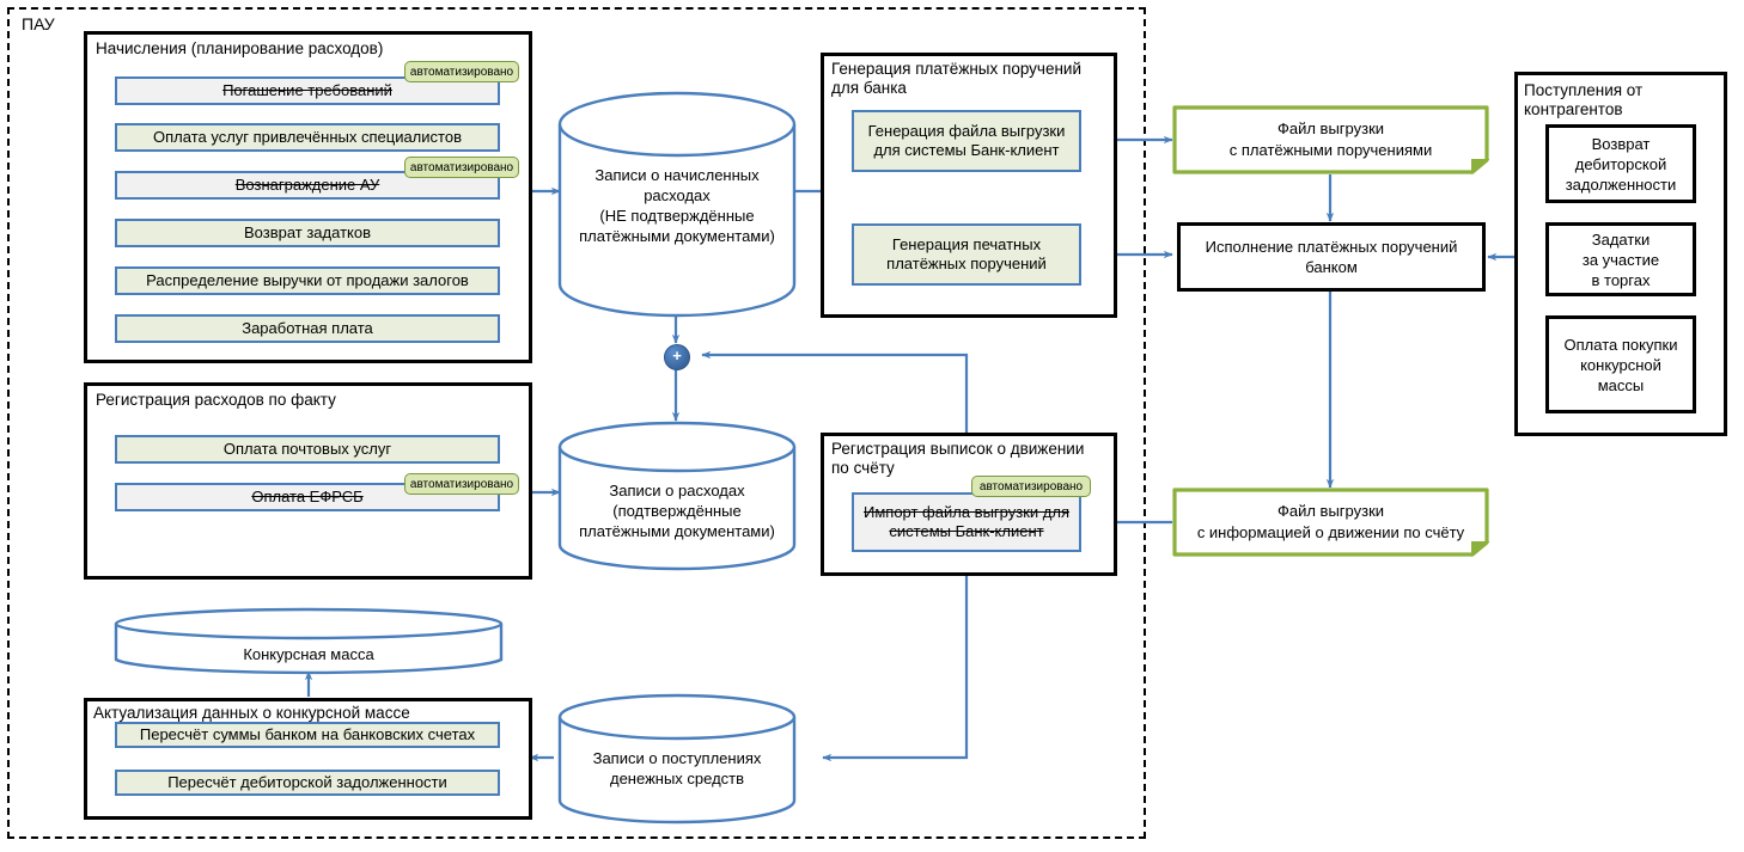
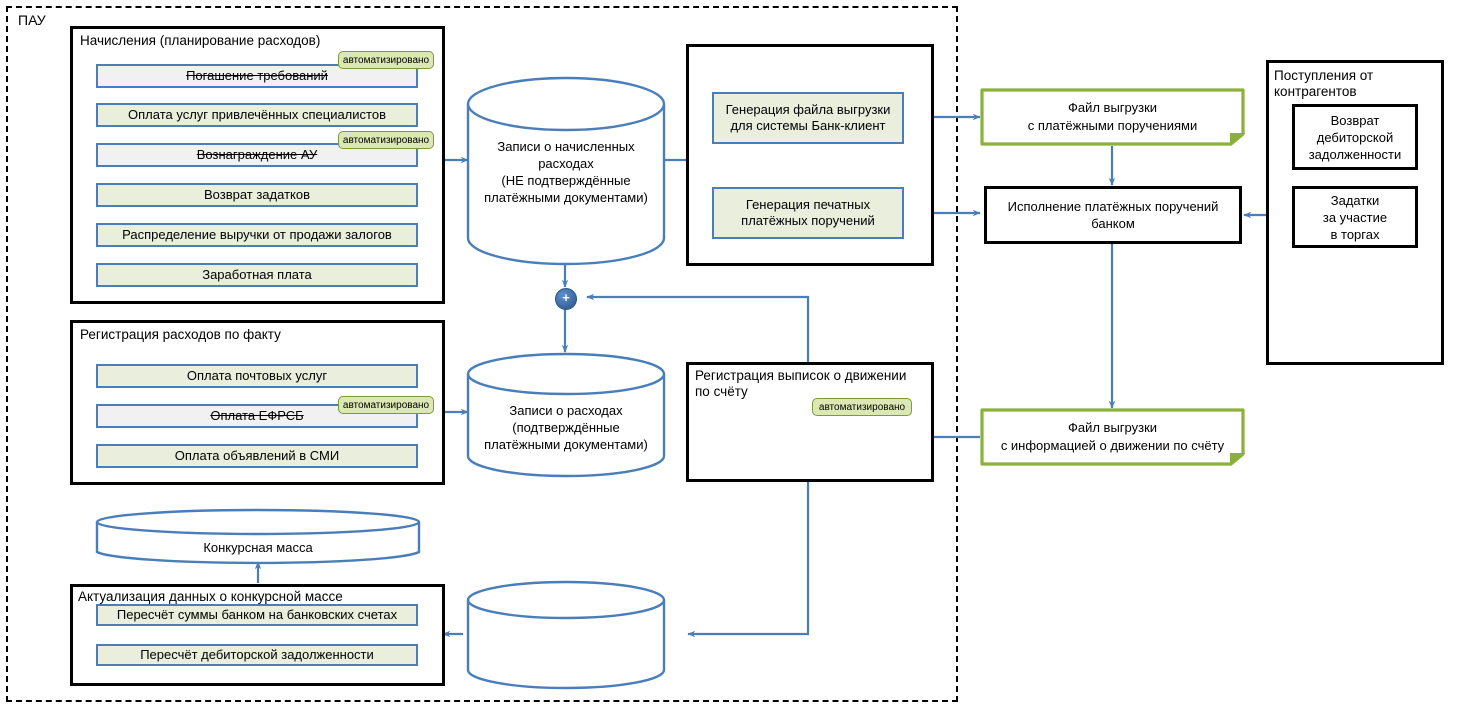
  ПАУ
  Начисления (планирование расходов)
  Погашение требований
  автоматизировано
  Оплата услуг привлечённых специалистов
  Вознаграждение АУ
  автоматизировано
  Возврат задатков
  Распределение выручки от продажи залогов
  Заработная плата
  Регистрация расходов по факту
  Оплата почтовых услуг
  Оплата ЕФРСБ
  автоматизировано
+ Оплата объявлений в СМИ
  Конкурсная масса
  Актуализация данных о конкурсной массе
  Пересчёт суммы банком на банковских счетах
  Пересчёт дебиторской задолженности
  Записи о начисленных
  расходах
  (НЕ подтверждённые
  платёжными документами)
  Записи о расходах
  (подтверждённые
  платёжными документами)
- Записи о поступлениях
- денежных средств
- Генерация платёжных поручений
- для банка
  Генерация файла выгрузки
  для системы Банк-клиент
  Генерация печатных
  платёжных поручений
  Регистрация выписок о движении
  по счёту
- Импорт файла выгрузки для
- системы Банк-клиент
  автоматизировано
  Файл выгрузки
  с платёжными поручениями
  Исполнение платёжных поручений
  банком
  Файл выгрузки
  с информацией о движении по счёту
  Поступления от
  контрагентов
  Возврат
  дебиторской
  задолженности
  Задатки
  за участие
  в торгах
- Оплата покупки
- конкурсной
- массы
